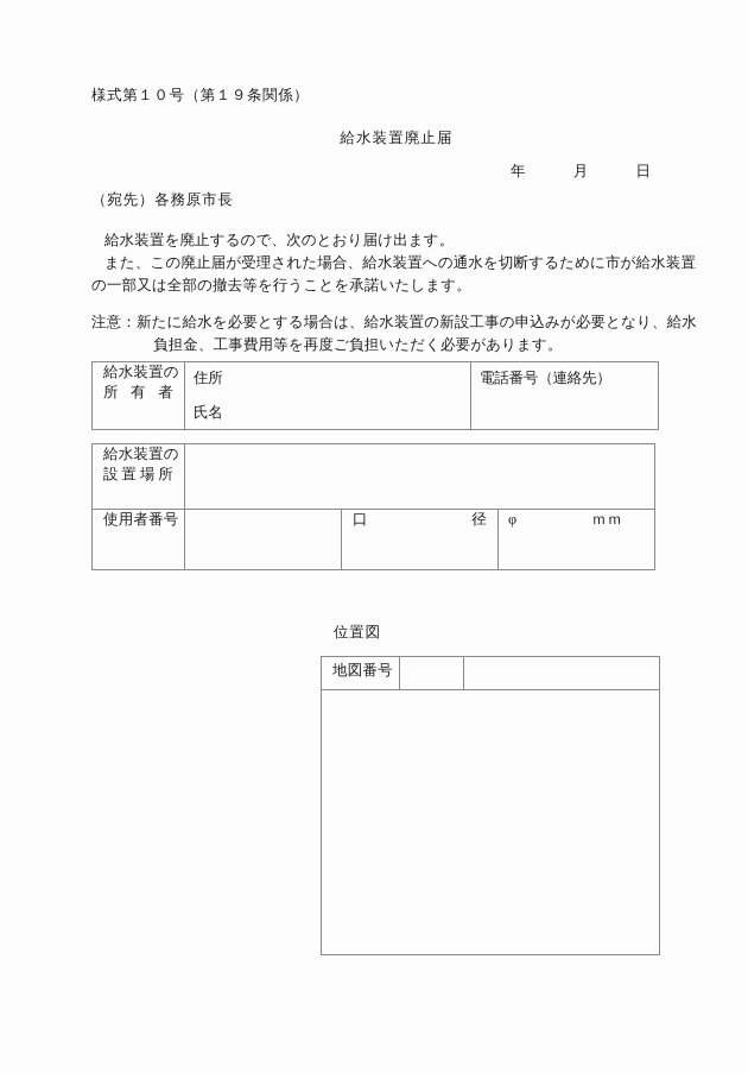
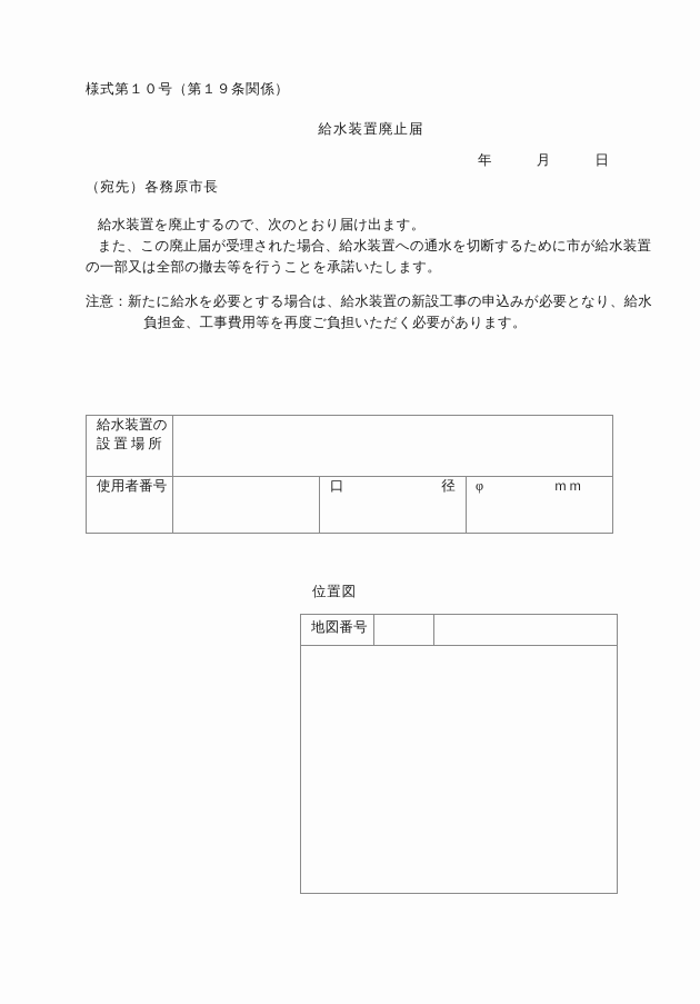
  様式第１０号（第１９条関係）
  給水装置廃止届
  年 月 日
  （宛先）各務原市長
  給水装置を廃止するので、次のとおり届け出ます。
  また、この廃止届が受理された場合、給水装置への通水を切断するために市が給水装置
  の一部又は全部の撤去等を行うことを承諾いたします。
  注意：新たに給水を必要とする場合は、給水装置の新設工事の申込みが必要となり、給水
  負担金、工事費用等を再度ご負担いただく必要があります。
- 給水装置の 所有者	住所	電話番号（連絡先）
- 氏名
  給水装置の 設置場所
  使用者番号		口径	φ ｍｍ
  位置図
  地図番号
